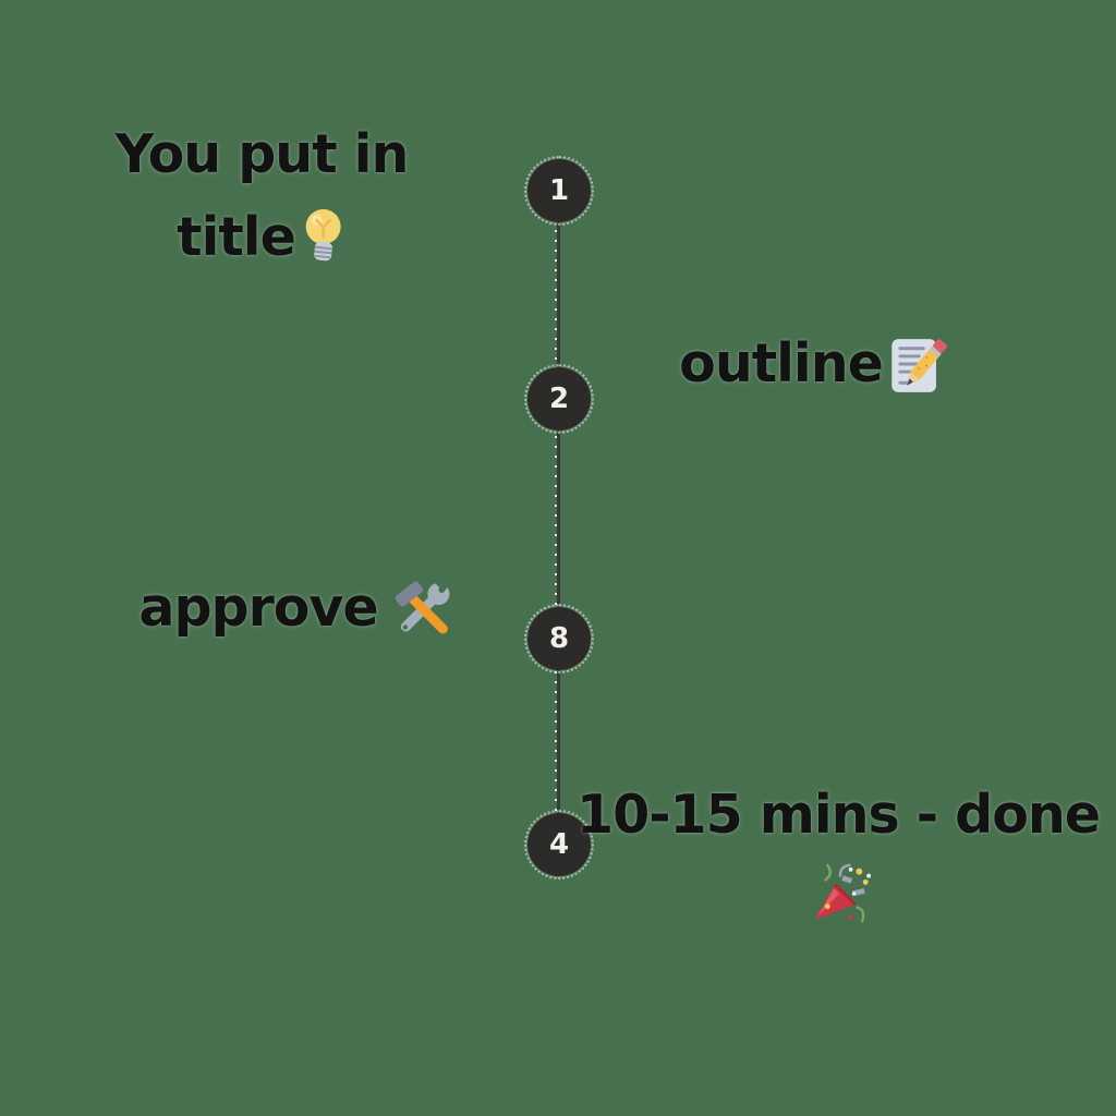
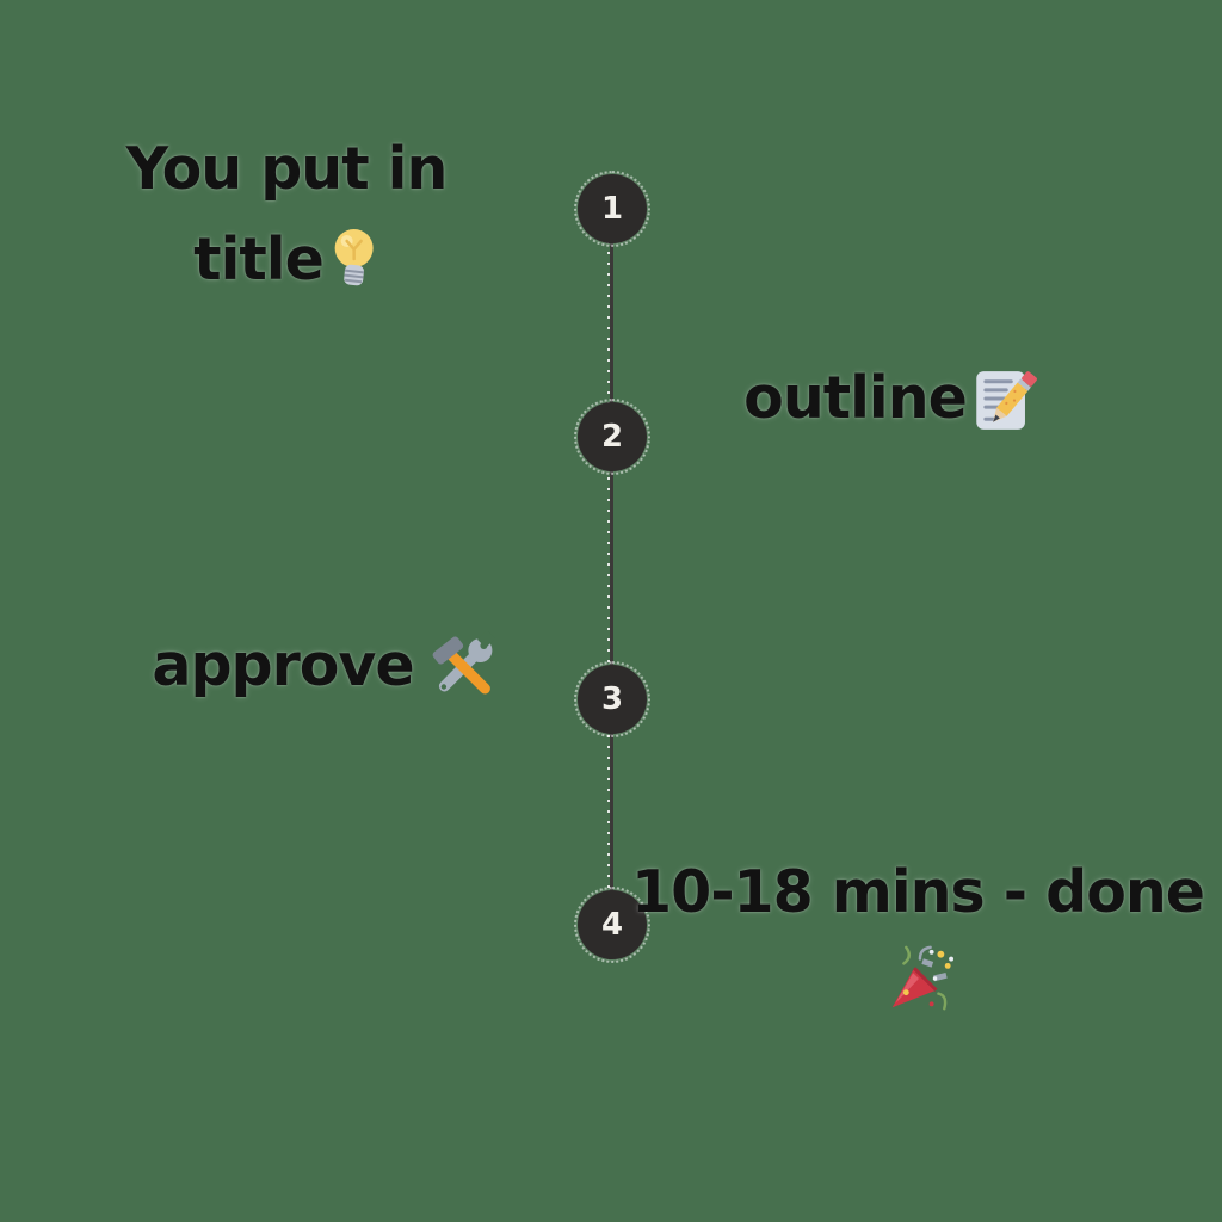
  1
  2
- 8
+ 3
  4
  You put in
  title
  outline
  approve
- 10-15 mins - done
+ 10-18 mins - done
